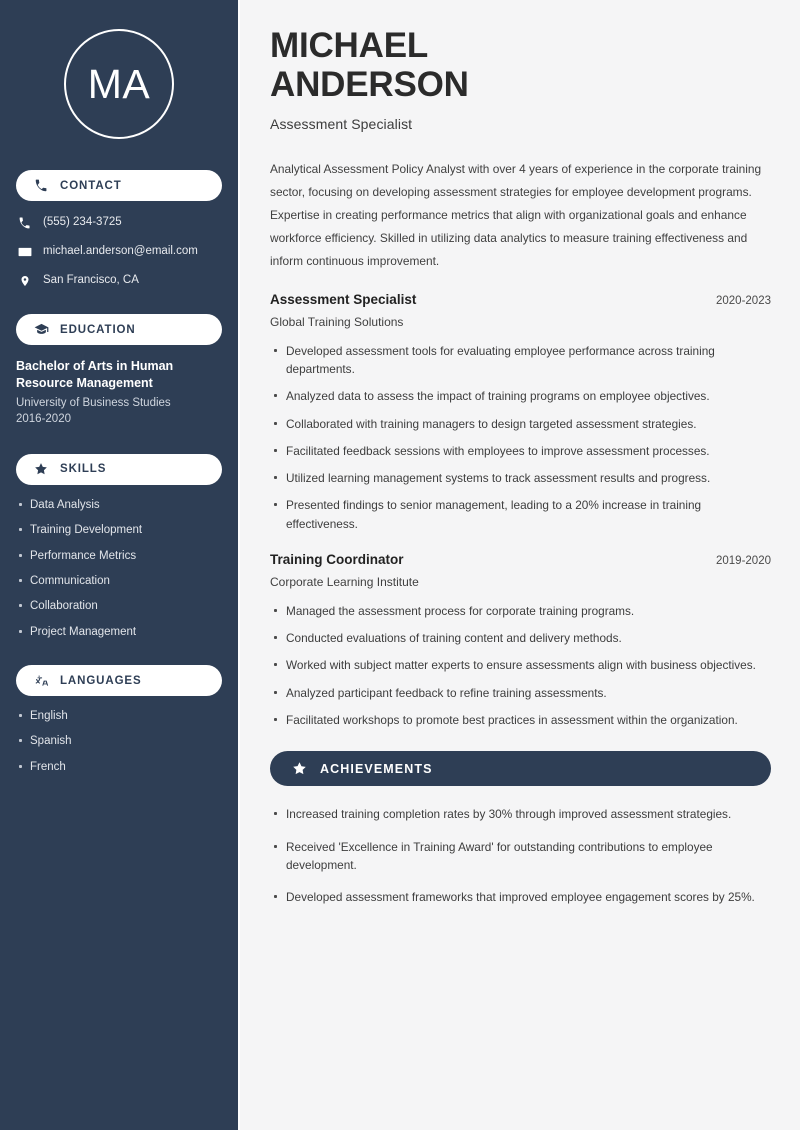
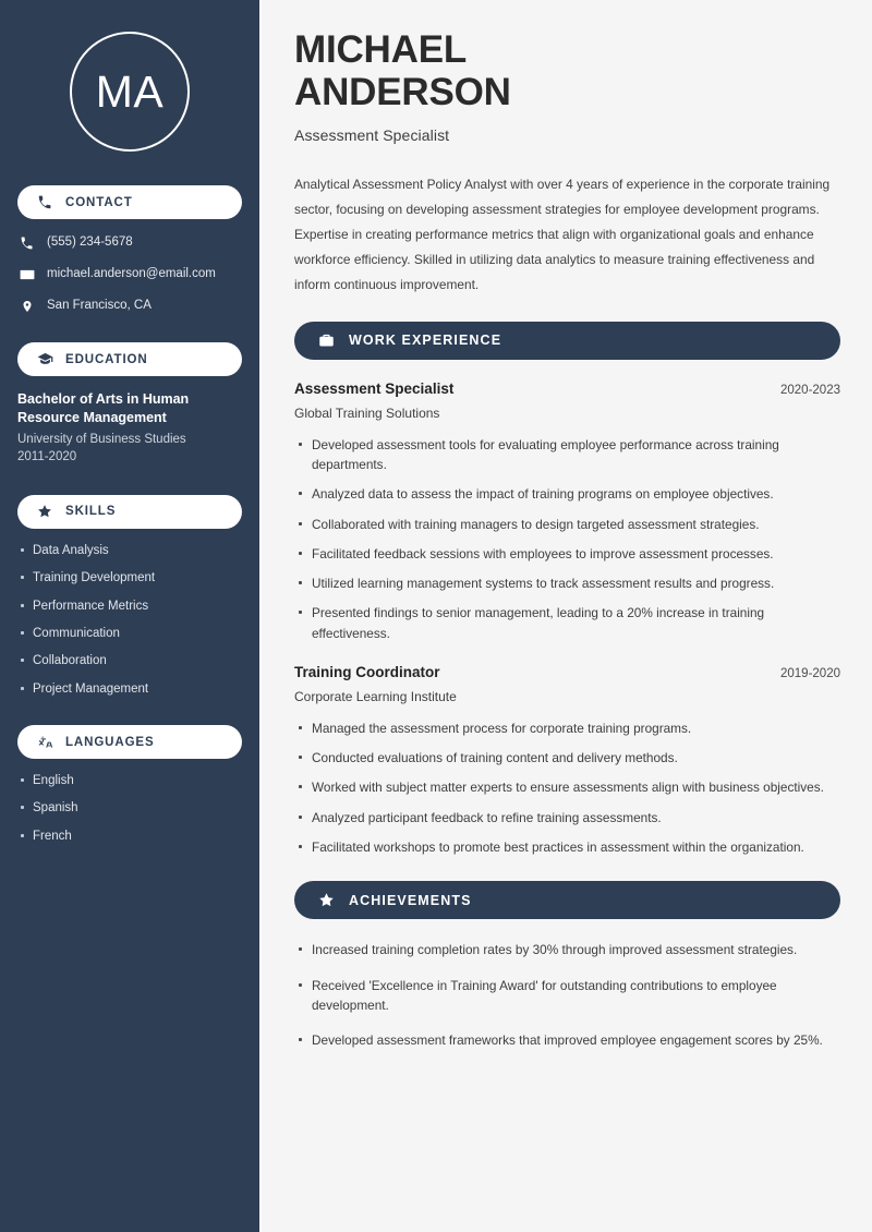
  MA
  CONTACT
- (555) 234-3725
+ (555) 234-5678
  michael.anderson@email.com
  San Francisco, CA
  EDUCATION
  Bachelor of Arts in Human Resource Management
  University of Business Studies
- 2016-2020
+ 2011-2020
  SKILLS
  Data Analysis
  Training Development
  Performance Metrics
  Communication
  Collaboration
  Project Management
  LANGUAGES
  English
  Spanish
  French
  MICHAEL
  ANDERSON
  Assessment Specialist
  Analytical Assessment Policy Analyst with over 4 years of experience in the corporate training sector, focusing on developing assessment strategies for employee development programs. Expertise in creating performance metrics that align with organizational goals and enhance workforce efficiency. Skilled in utilizing data analytics to measure training effectiveness and inform continuous improvement.
+ WORK EXPERIENCE
  Assessment Specialist
  2020-2023
  Global Training Solutions
  Developed assessment tools for evaluating employee performance across training departments.
  Analyzed data to assess the impact of training programs on employee objectives.
  Collaborated with training managers to design targeted assessment strategies.
  Facilitated feedback sessions with employees to improve assessment processes.
  Utilized learning management systems to track assessment results and progress.
  Presented findings to senior management, leading to a 20% increase in training effectiveness.
  Training Coordinator
  2019-2020
  Corporate Learning Institute
  Managed the assessment process for corporate training programs.
  Conducted evaluations of training content and delivery methods.
  Worked with subject matter experts to ensure assessments align with business objectives.
  Analyzed participant feedback to refine training assessments.
  Facilitated workshops to promote best practices in assessment within the organization.
  ACHIEVEMENTS
  Increased training completion rates by 30% through improved assessment strategies.
  Received 'Excellence in Training Award' for outstanding contributions to employee development.
  Developed assessment frameworks that improved employee engagement scores by 25%.
